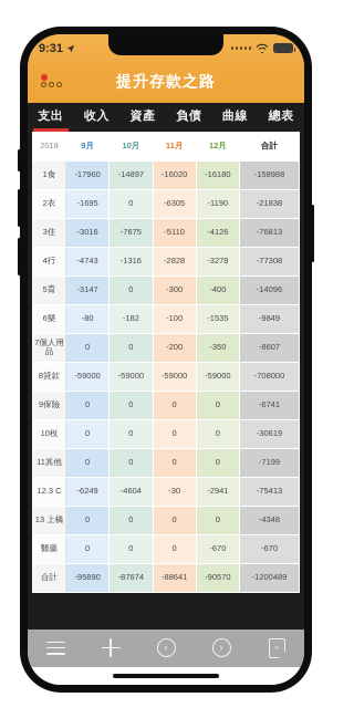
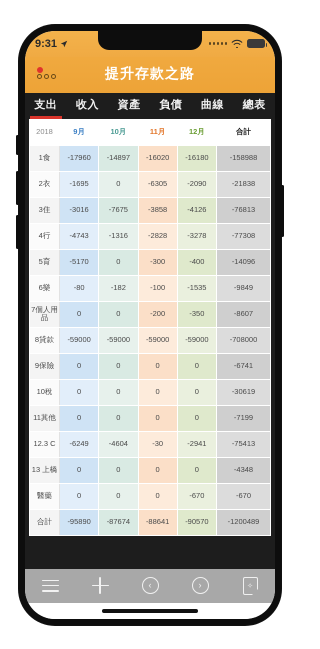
  9:31
  提升存款之路
  支出
  收入
  資產
  負債
  曲線
  總表
  2018	9月	10月	11月	12月	合計
  1食	-17960	-14897	-16020	-16180	-158988
- 2衣	-1695	0	-6305	-1190	-21838
+ 2衣	-1695	0	-6305	-2090	-21838
- 3住	-3016	-7675	-5110	-4126	-76813
+ 3住	-3016	-7675	-3858	-4126	-76813
  4行	-4743	-1316	-2828	-3278	-77308
- 5育	-3147	0	-300	-400	-14096
+ 5育	-5170	0	-300	-400	-14096
  6樂	-80	-182	-100	-1535	-9849
  7個人用品	0	0	-200	-350	-8607
  8貸款	-59000	-59000	-59000	-59000	-708000
  9保險	0	0	0	0	-6741
  10稅	0	0	0	0	-30619
  11其他	0	0	0	0	-7199
  12.3 C	-6249	-4604	-30	-2941	-75413
  13 上橋	0	0	0	0	-4348
  醫藥	0	0	0	-670	-670
  合計	-95890	-87674	-88641	-90570	-1200489
  ‹
  ›
